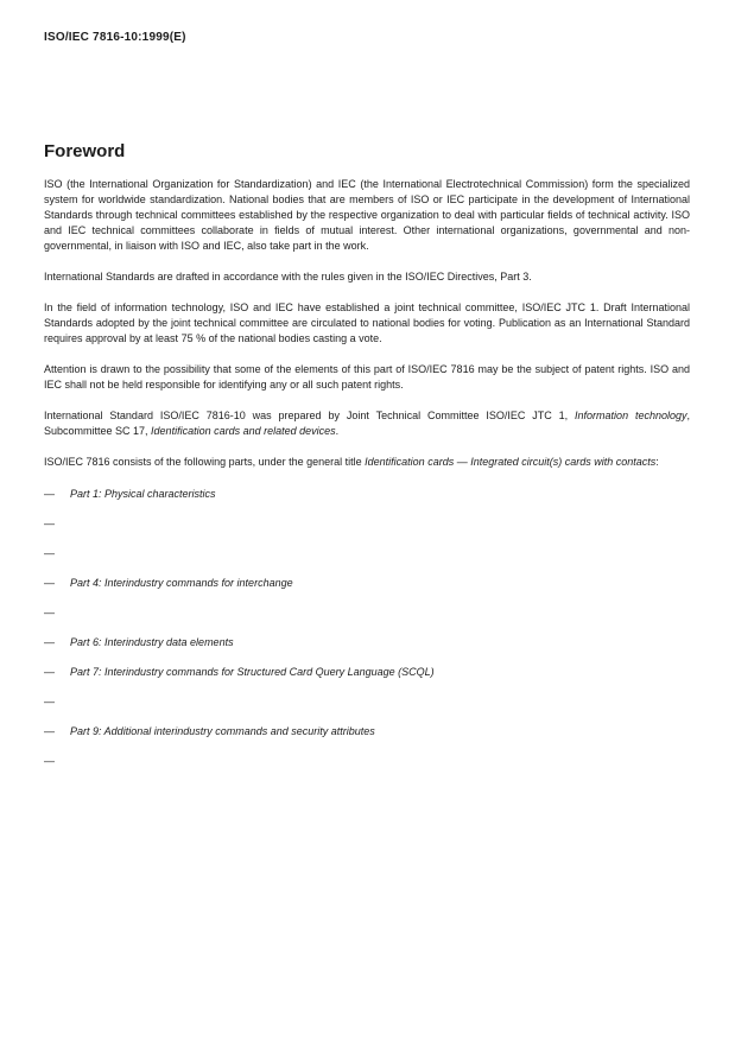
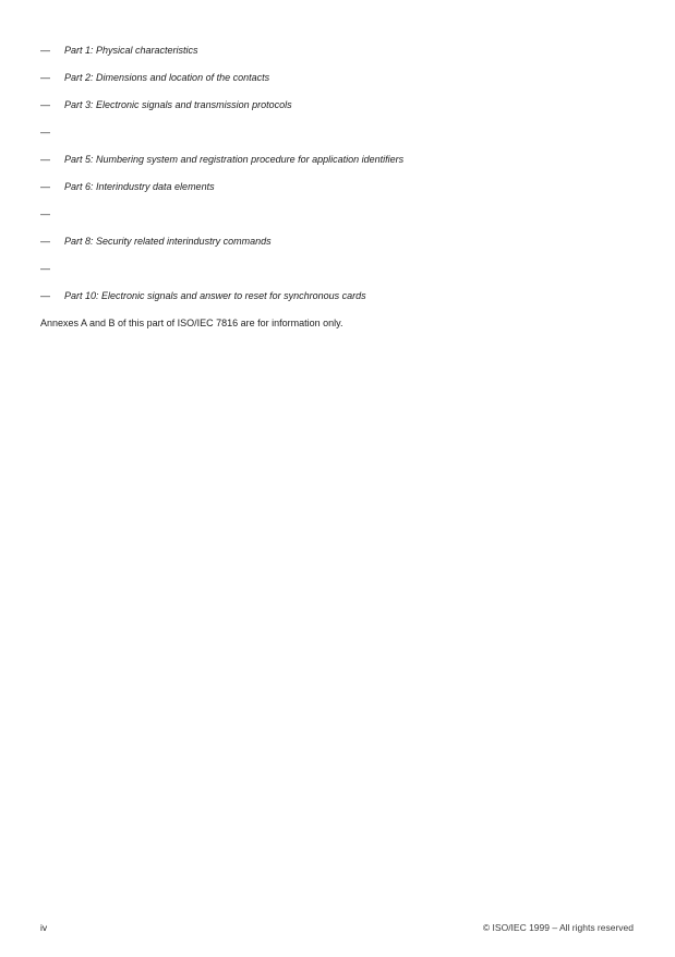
- ISO/IEC 7816-10:1999(E)
- Foreword
- ISO (the International Organization for Standardization) and IEC (the International Electrotechnical Commission) form the specialized system for worldwide standardization. National bodies that are members of ISO or IEC participate in the development of International Standards through technical committees established by the respective organization to deal with particular fields of technical activity. ISO and IEC technical committees collaborate in fields of mutual interest. Other international organizations, governmental and non-governmental, in liaison with ISO and IEC, also take part in the work.
- International Standards are drafted in accordance with the rules given in the ISO/IEC Directives, Part 3.
- In the field of information technology, ISO and IEC have established a joint technical committee, ISO/IEC JTC 1. Draft International Standards adopted by the joint technical committee are circulated to national bodies for voting. Publication as an International Standard requires approval by at least 75 % of the national bodies casting a vote.
- Attention is drawn to the possibility that some of the elements of this part of ISO/IEC 7816 may be the subject of patent rights. ISO and IEC shall not be held responsible for identifying any or all such patent rights.
- International Standard ISO/IEC 7816-10 was prepared by Joint Technical Committee ISO/IEC JTC 1, Information technology, Subcommittee SC 17, Identification cards and related devices.
- ISO/IEC 7816 consists of the following parts, under the general title Identification cards — Integrated circuit(s) cards with contacts:
  —
  Part 1: Physical characteristics
  —
+ Part 2: Dimensions and location of the contacts
  —
+ Part 3: Electronic signals and transmission protocols
  —
- Part 4: Interindustry commands for interchange
  —
+ Part 5: Numbering system and registration procedure for application identifiers
  —
  Part 6: Interindustry data elements
  —
- Part 7: Interindustry commands for Structured Card Query Language (SCQL)
  —
+ Part 8: Security related interindustry commands
  —
- Part 9: Additional interindustry commands and security attributes
  —
+ Part 10: Electronic signals and answer to reset for synchronous cards
+ Annexes A and B of this part of ISO/IEC 7816 are for information only.
+ iv
+ © ISO/IEC 1999 – All rights reserved
